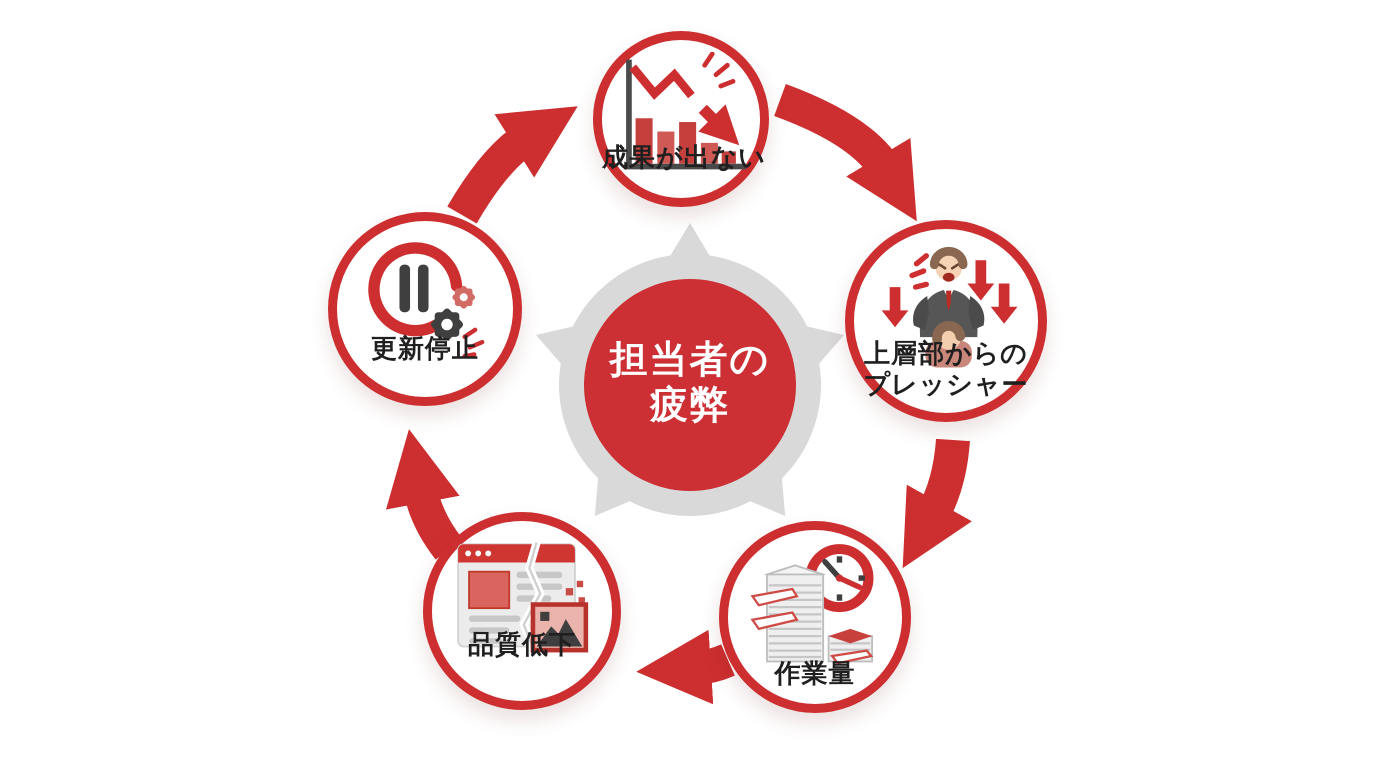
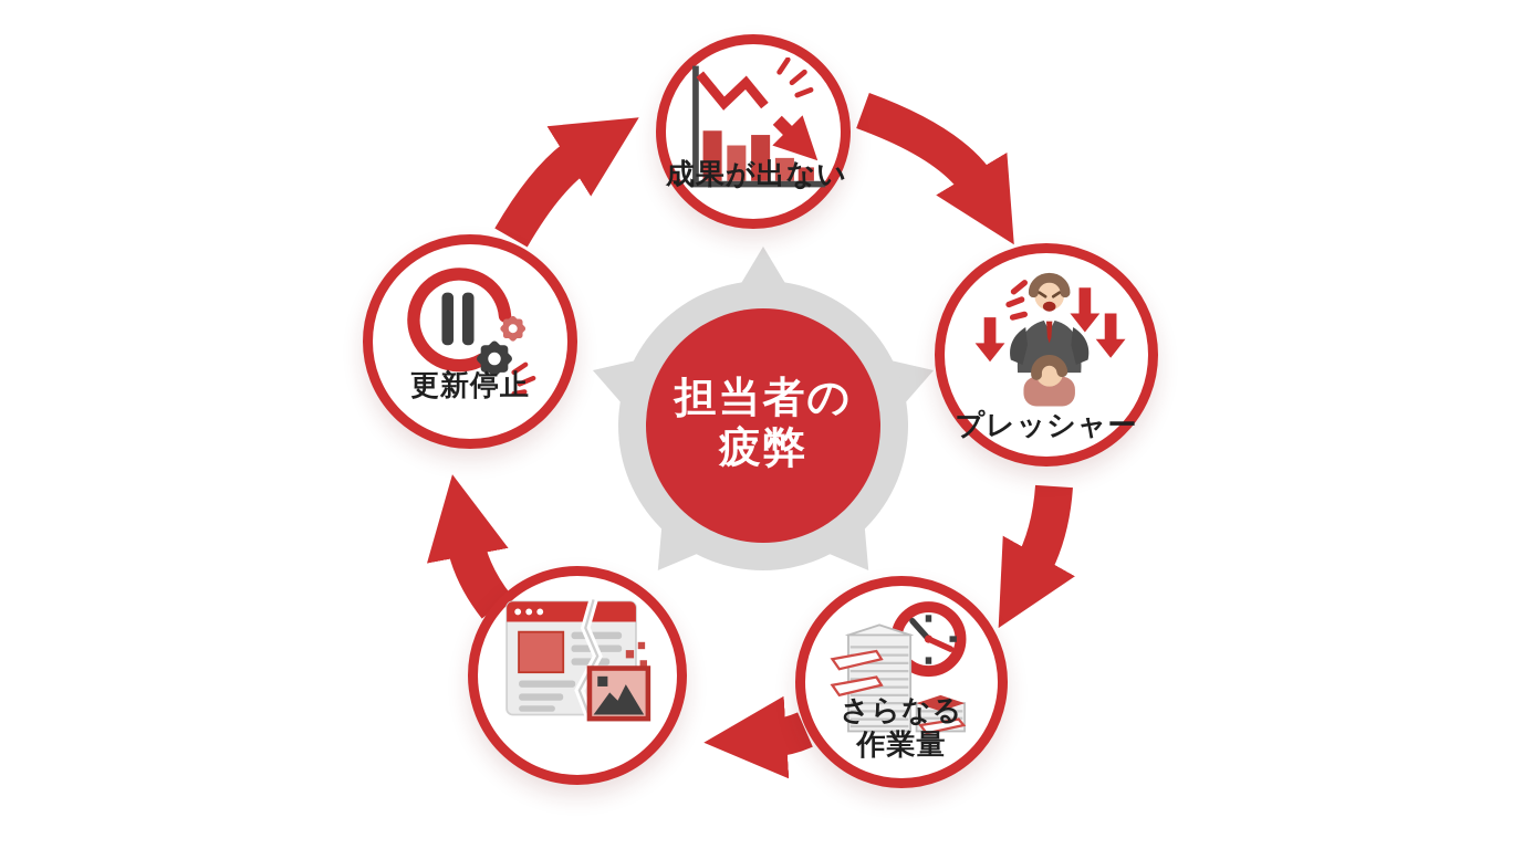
  担当者の
  疲弊
  成果が出ない
- 上層部からの
  プレッシャー
+ さらなる
  作業量
- 品質低下
  更新停止
